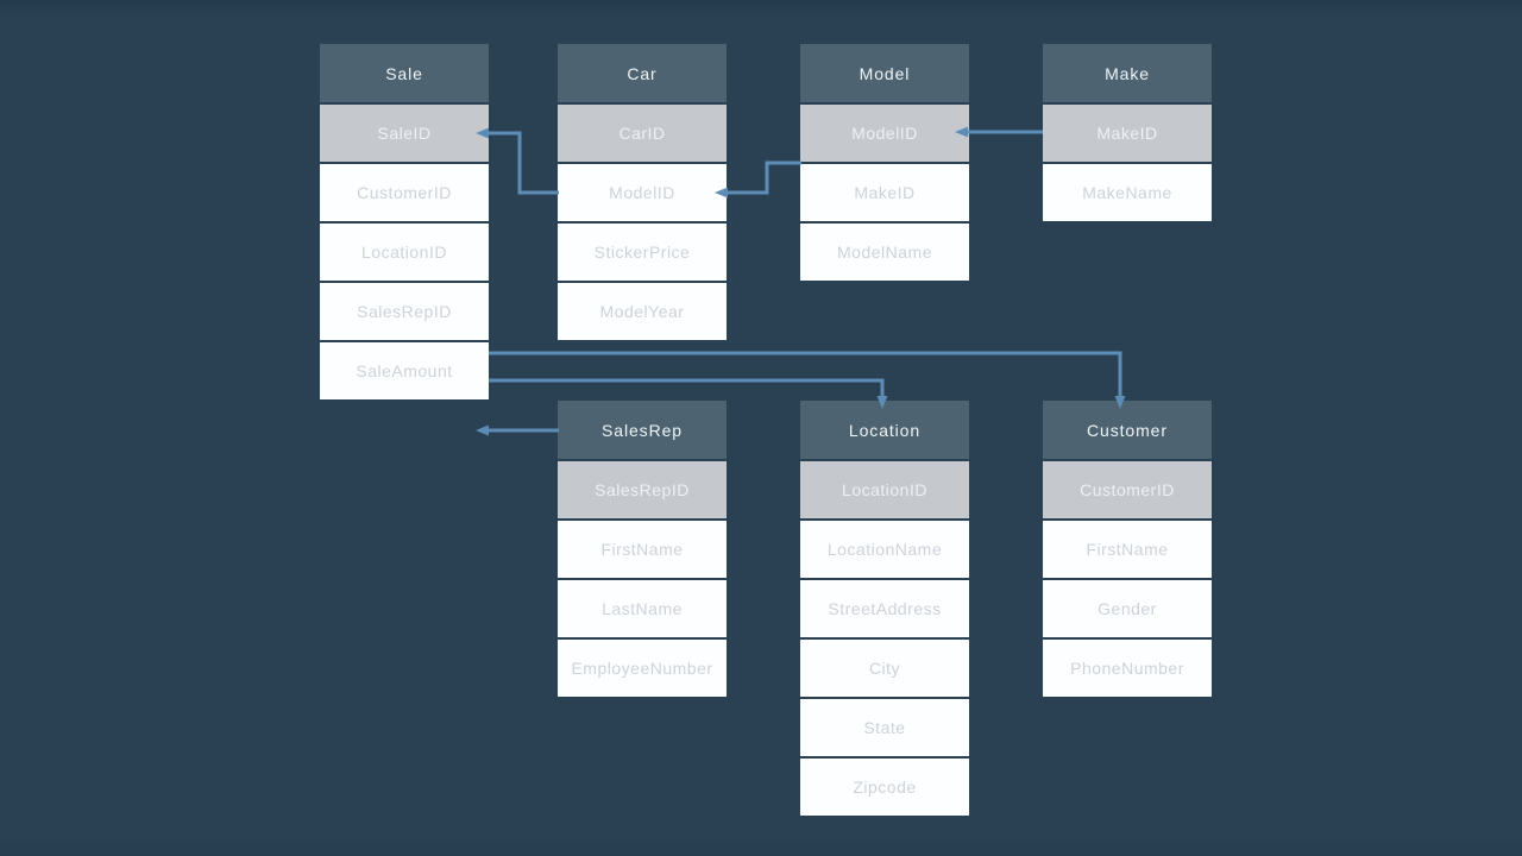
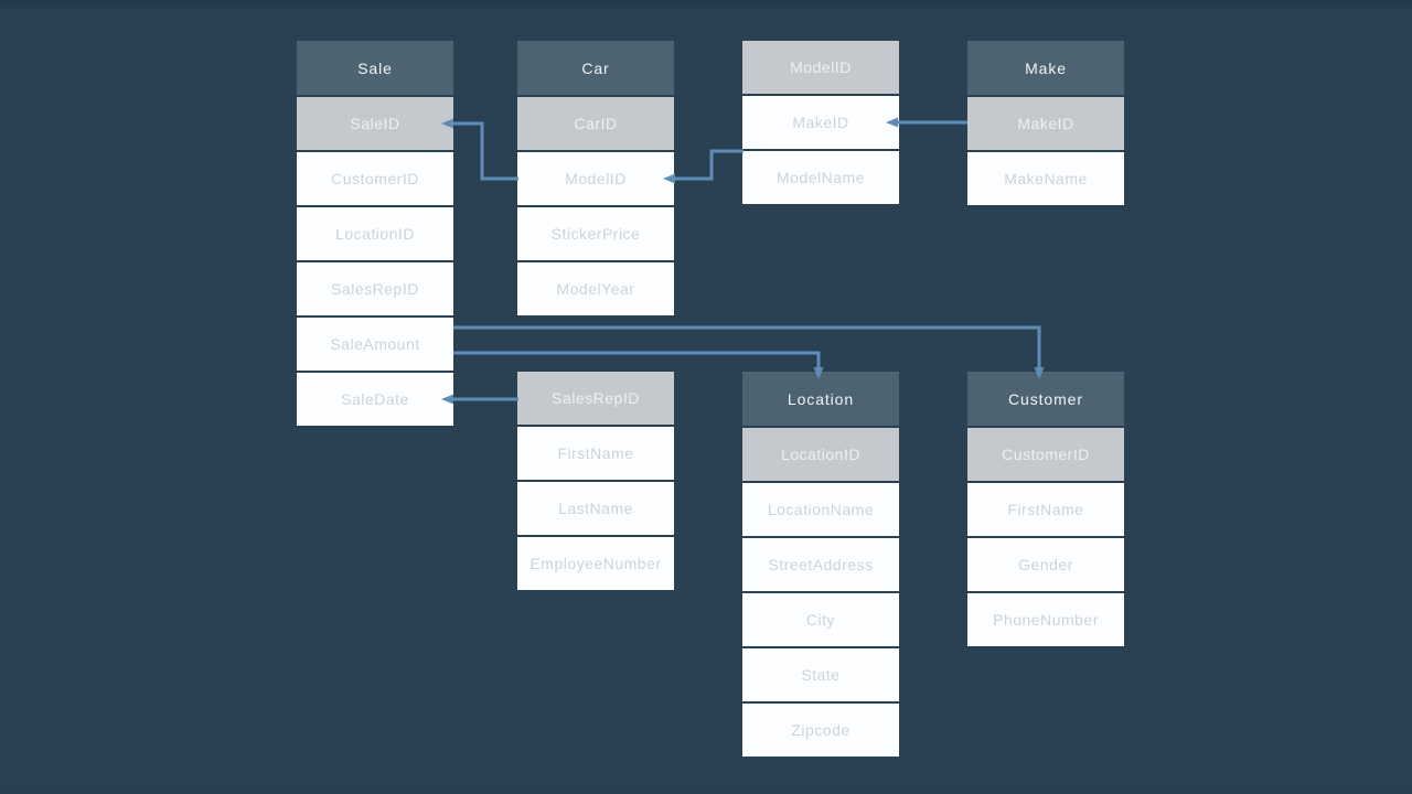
  Sale
  SaleID
  CustomerID
  LocationID
  SalesRepID
  SaleAmount
+ SaleDate
  Car
  CarID
  ModelID
  StickerPrice
  ModelYear
- Model
  ModelID
  MakeID
  ModelName
  Make
  MakeID
  MakeName
- SalesRep
  SalesRepID
  FirstName
  LastName
  EmployeeNumber
  Location
  LocationID
  LocationName
  StreetAddress
  City
  State
  Zipcode
  Customer
  CustomerID
  FirstName
  Gender
  PhoneNumber
